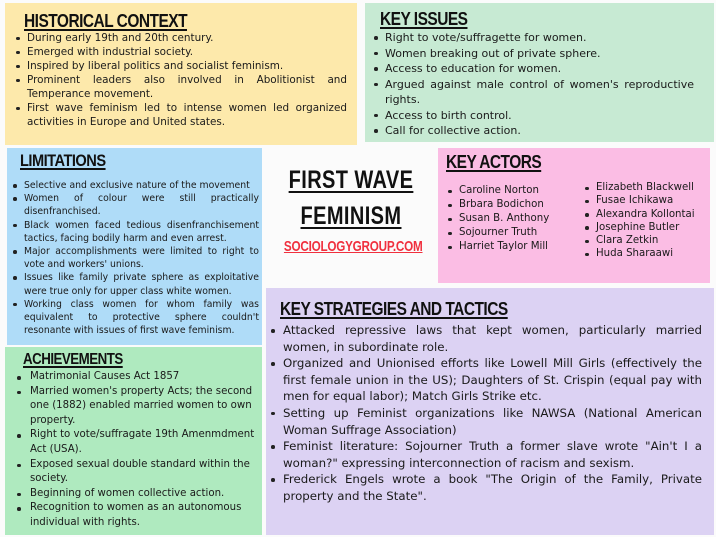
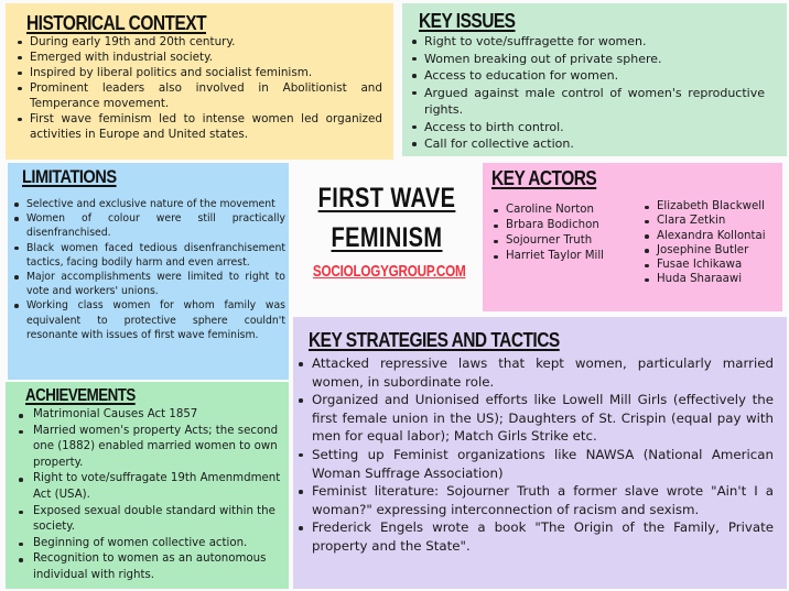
  HISTORICAL CONTEXT
  During early 19th and 20th century.
  Emerged with industrial society.
  Inspired by liberal politics and socialist feminism.
  Prominent leaders also involved in Abolitionist and Temperance movement.
  First wave feminism led to intense women led organized activities in Europe and United states.
  KEY ISSUES
  Right to vote/suffragette for women.
  Women breaking out of private sphere.
  Access to education for women.
  Argued against male control of women's reproductive rights.
  Access to birth control.
  Call for collective action.
  LIMITATIONS
  Selective and exclusive nature of the movement
  Women of colour were still practically disenfranchised.
  Black women faced tedious disenfranchisement tactics, facing bodily harm and even arrest.
  Major accomplishments were limited to right to vote and workers' unions.
- Issues like family private sphere as exploitative were true only for upper class white women.
  Working class women for whom family was equivalent to protective sphere couldn't resonante with issues of first wave feminism.
  FIRST WAVE
  FEMINISM
  SOCIOLOGYGROUP.COM
  KEY ACTORS
  Caroline Norton
  Brbara Bodichon
- Susan B. Anthony
  Sojourner Truth
  Harriet Taylor Mill
  Elizabeth Blackwell
- Fusae Ichikawa
+ Clara Zetkin
  Alexandra Kollontai
  Josephine Butler
- Clara Zetkin
+ Fusae Ichikawa
  Huda Sharaawi
  KEY STRATEGIES AND TACTICS
  Attacked repressive laws that kept women, particularly married women, in subordinate role.
  Organized and Unionised efforts like Lowell Mill Girls (effectively the first female union in the US); Daughters of St. Crispin (equal pay with men for equal labor); Match Girls Strike etc.
  Setting up Feminist organizations like NAWSA (National American Woman Suffrage Association)
  Feminist literature: Sojourner Truth a former slave wrote "Ain't I a woman?" expressing interconnection of racism and sexism.
  Frederick Engels wrote a book "The Origin of the Family, Private property and the State".
  ACHIEVEMENTS
  Matrimonial Causes Act 1857
  Married women's property Acts; the second one (1882) enabled married women to own property.
  Right to vote/suffragate 19th Amenmdment Act (USA).
  Exposed sexual double standard within the society.
  Beginning of women collective action.
  Recognition to women as an autonomous individual with rights.
